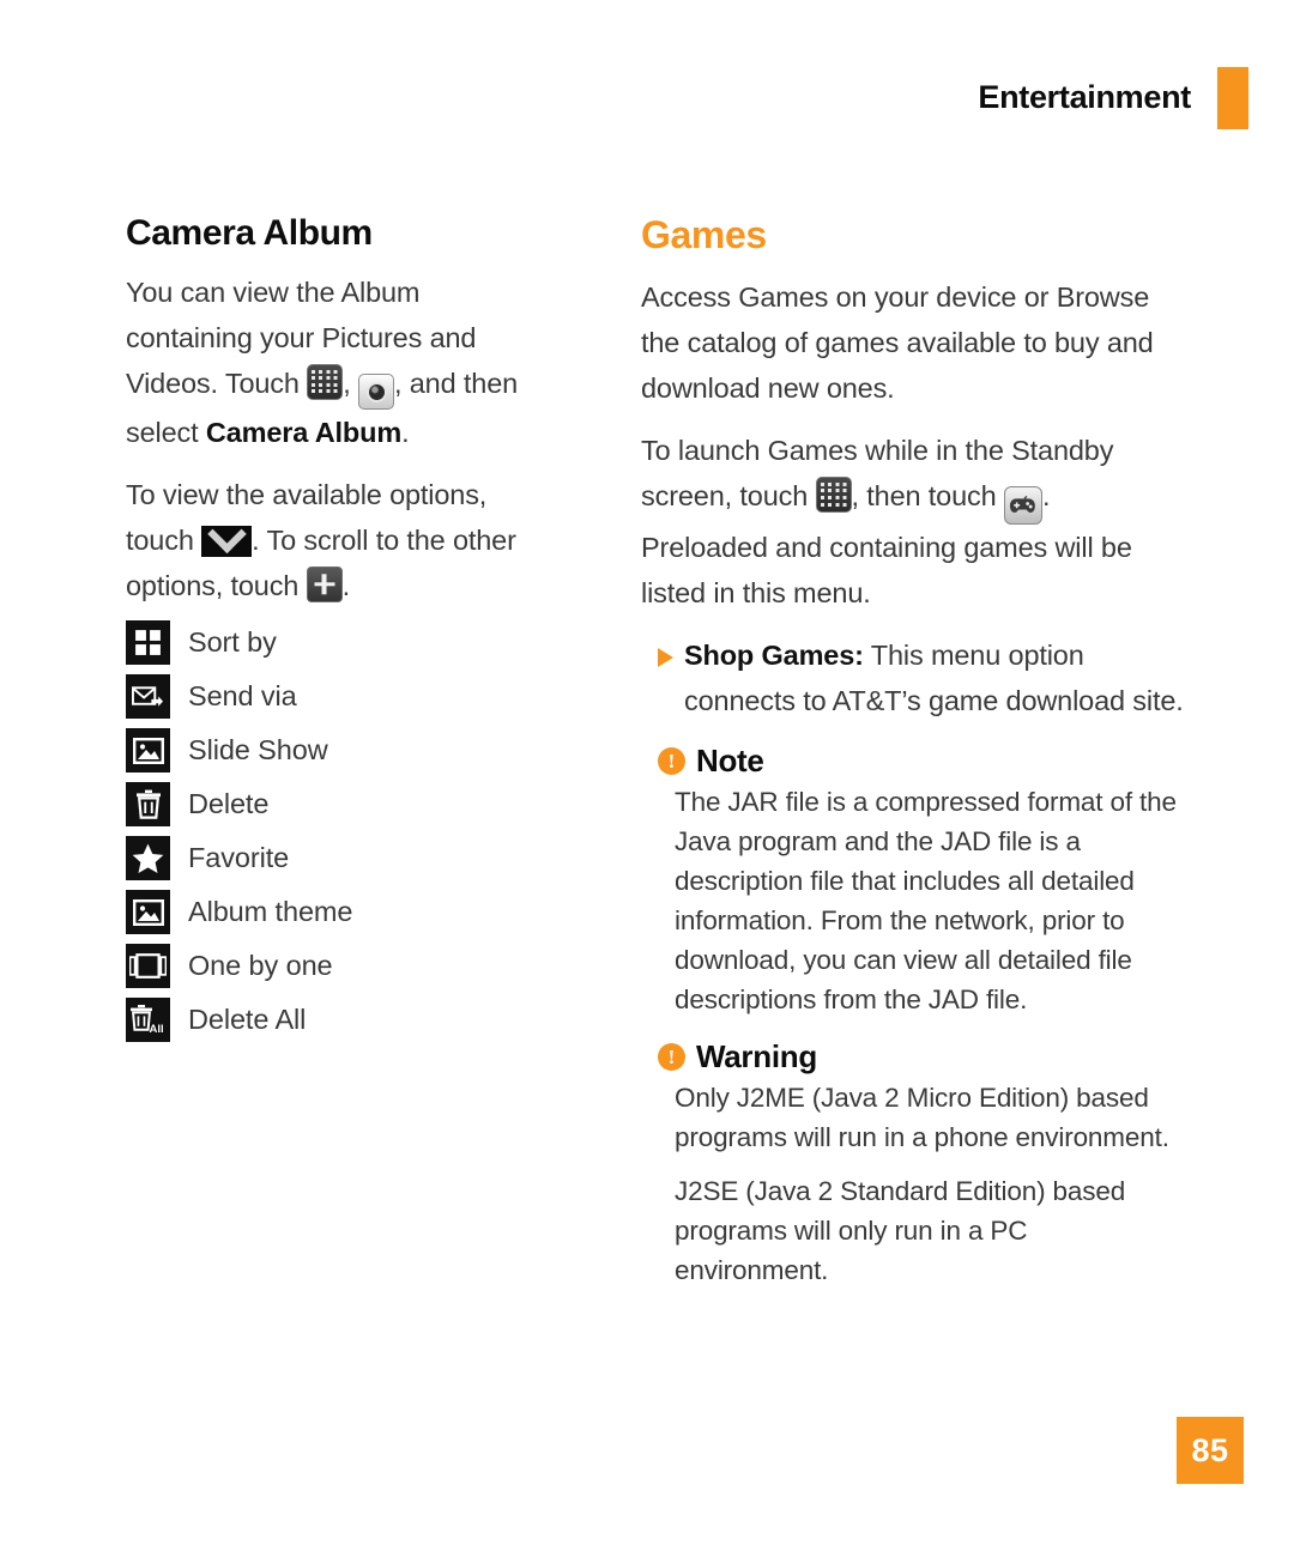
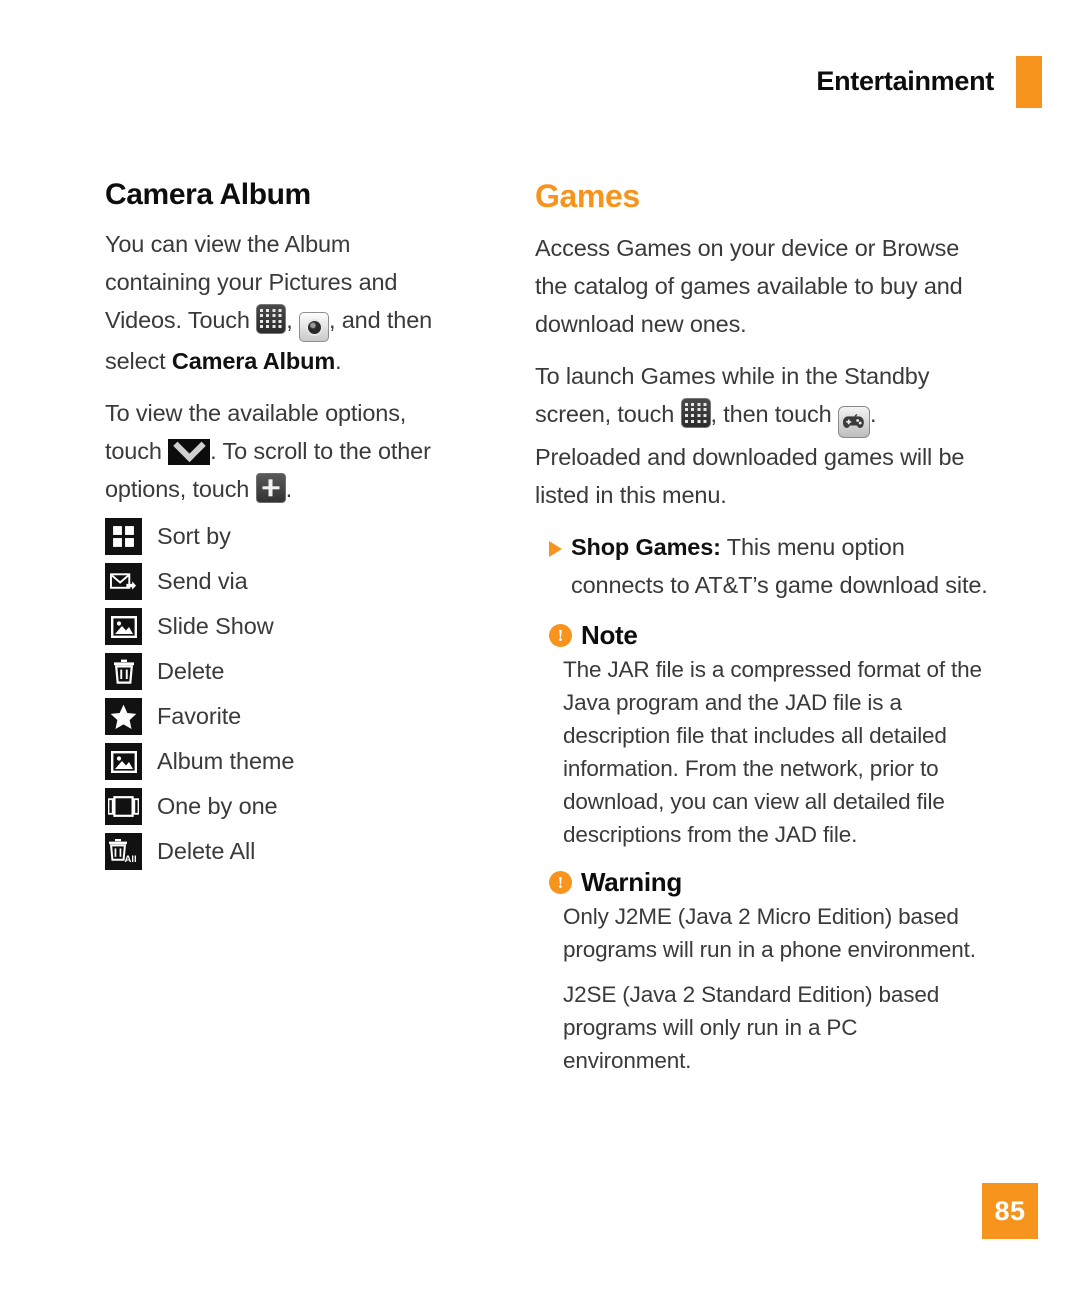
  Entertainment
  Camera Album
  You can view the Album containing your Pictures and Videos. Touch , , and then select Camera Album.
  To view the available options, touch . To scroll to the other options, touch .
  Sort by
  Send via
  Slide Show
  Delete
  Favorite
  Album theme
  One by one
  All
  Delete All
  Games
  Access Games on your device or Browse the catalog of games available to buy and download new ones.
- To launch Games while in the Standby screen, touch , then touch . Preloaded and containing games will be listed in this menu.
+ To launch Games while in the Standby screen, touch , then touch . Preloaded and downloaded games will be listed in this menu.
  Shop Games: This menu option connects to AT&T’s game download site.
  !
  Note
  The JAR file is a compressed format of the Java program and the JAD file is a description file that includes all detailed information. From the network, prior to download, you can view all detailed file descriptions from the JAD file.
  !
  Warning
  Only J2ME (Java 2 Micro Edition) based programs will run in a phone environment.
  J2SE (Java 2 Standard Edition) based programs will only run in a PC environment.
  85
